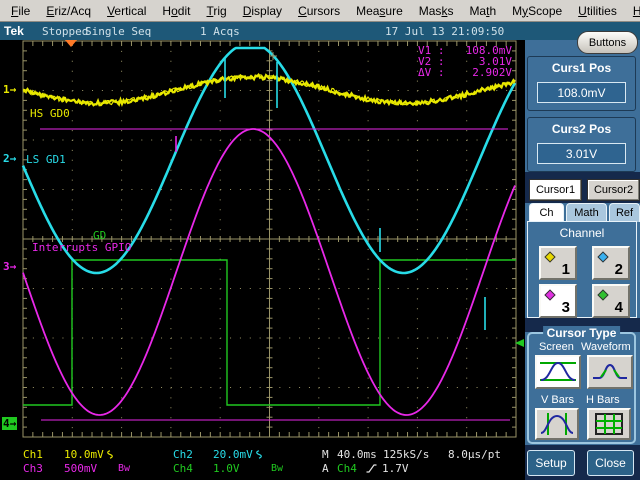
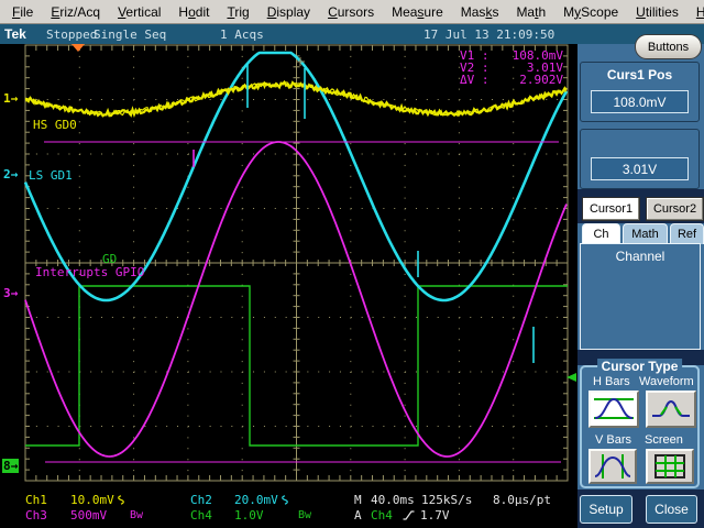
  File
  Eriz/Acq
  Vertical
  Hodit
  Trig
  Display
  Cursors
  Measure
  Masks
  Math
  MyScope
  Utilities
  H
  Tek
  Stopped
  Single Seq
  1 Acqs
  17 Jul 13 21:09:50
  Buttons
  HS GD0
  LS GD1
  GD
  Interrupts GPIO
  1→
  2→
  3→
- 4→
+ 8→
  V1 :
  108.0mV
  V2 :
  3.01V
  ΔV :
  2.902V
  Ch1
  10.0mV
  Ch2
  20.0mV
  M
  40.0ms
  125kS/s
  8.0µs/pt
  Ch3
  500mV
  Bw
  Ch4
  1.0V
  Bw
  A
  Ch4
  1.7V
  Curs1 Pos
  108.0mV
- Curs2 Pos
  3.01V
  Cursor1
  Cursor2
  Ch
  Math
  Ref
  Channel
- 1
- 2
- 3
- 4
  Cursor Type
- Screen
+ H Bars
  Waveform
  V Bars
- H Bars
+ Screen
  Setup
  Close
